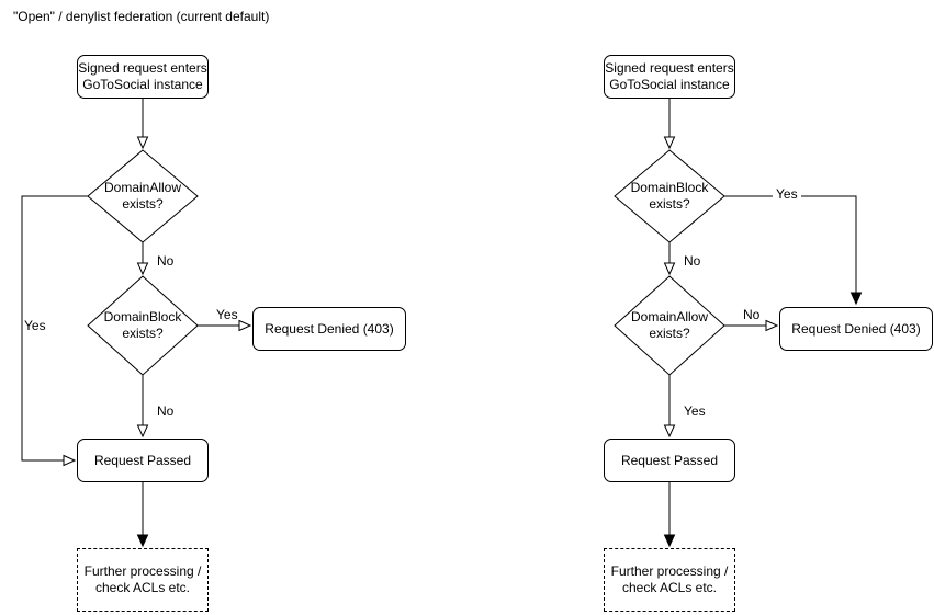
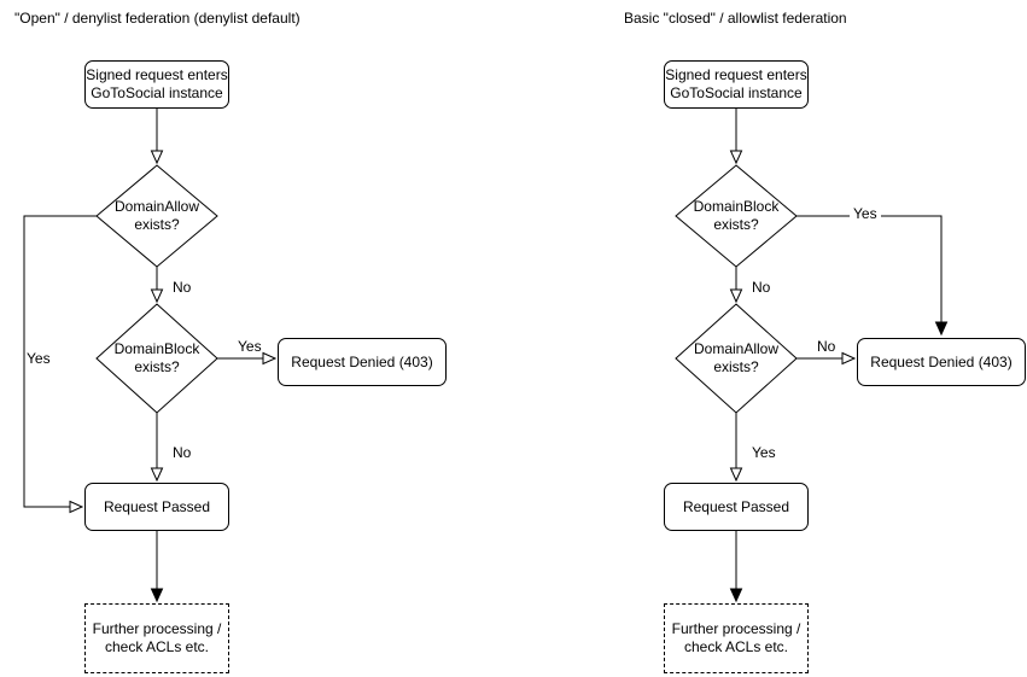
- "Open" / denylist federation (current default)
+ "Open" / denylist federation (denylist default)
+ Basic "closed" / allowlist federation
  Signed request enters
  GoToSocial instance
  DomainAllow
  exists?
  DomainBlock
  exists?
  Request Denied (403)
  Request Passed
  Further processing /
  check ACLs etc.
  No
  Yes
  Yes
  No
  Signed request enters
  GoToSocial instance
  DomainBlock
  exists?
  DomainAllow
  exists?
  Request Denied (403)
  Request Passed
  Further processing /
  check ACLs etc.
  Yes
  No
  No
  Yes
